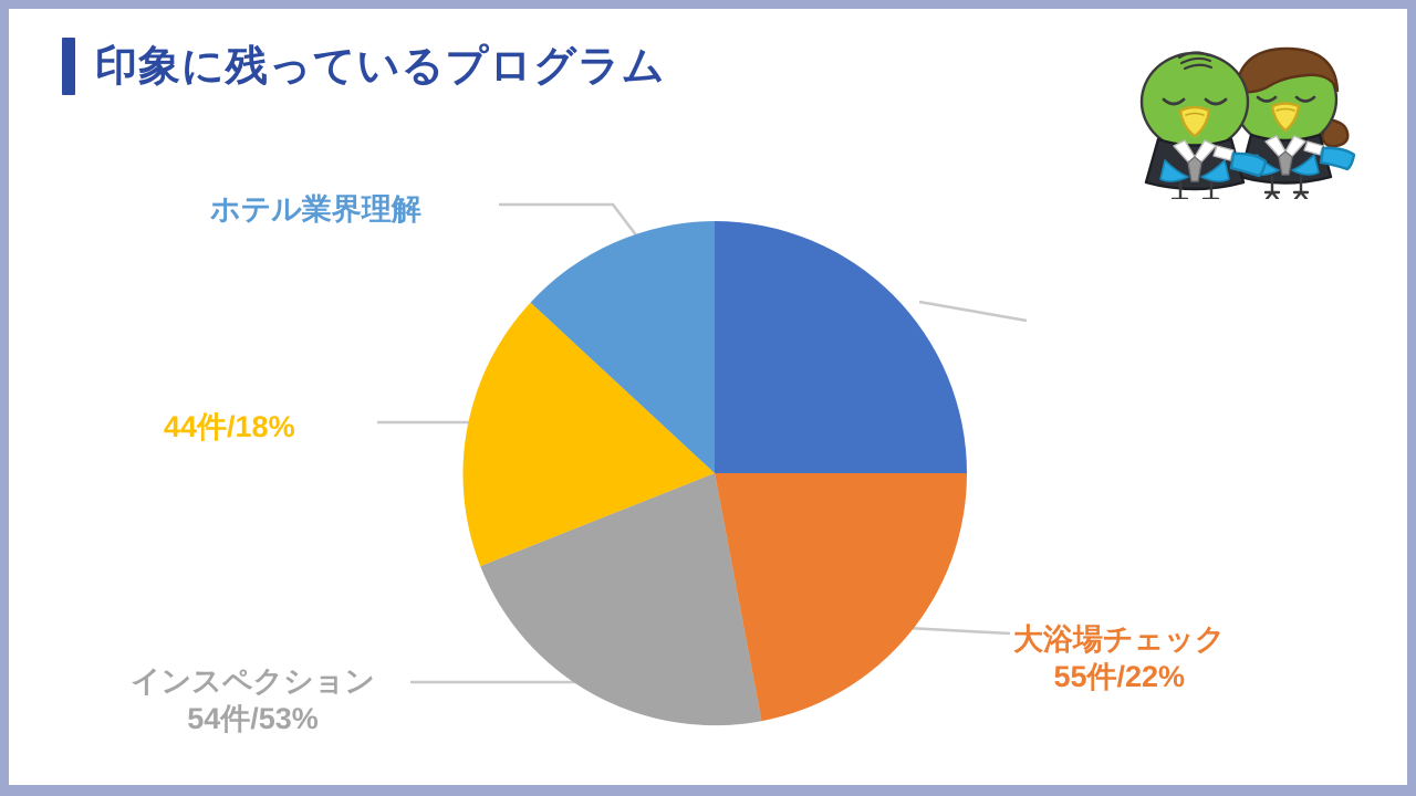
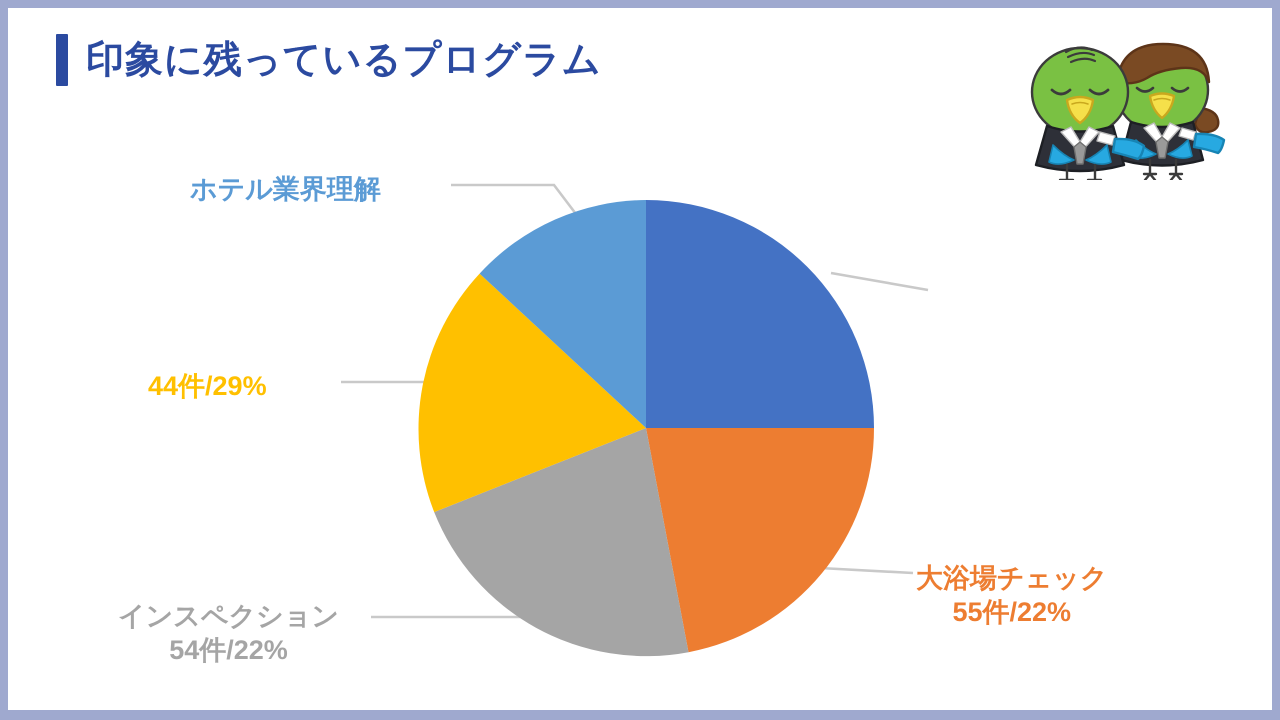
  印象に残っているプログラム
  ホテル業界理解
- 44件/18%
+ 44件/29%
  インスペクション
- 54件/53%
+ 54件/22%
  大浴場チェック
  55件/22%
